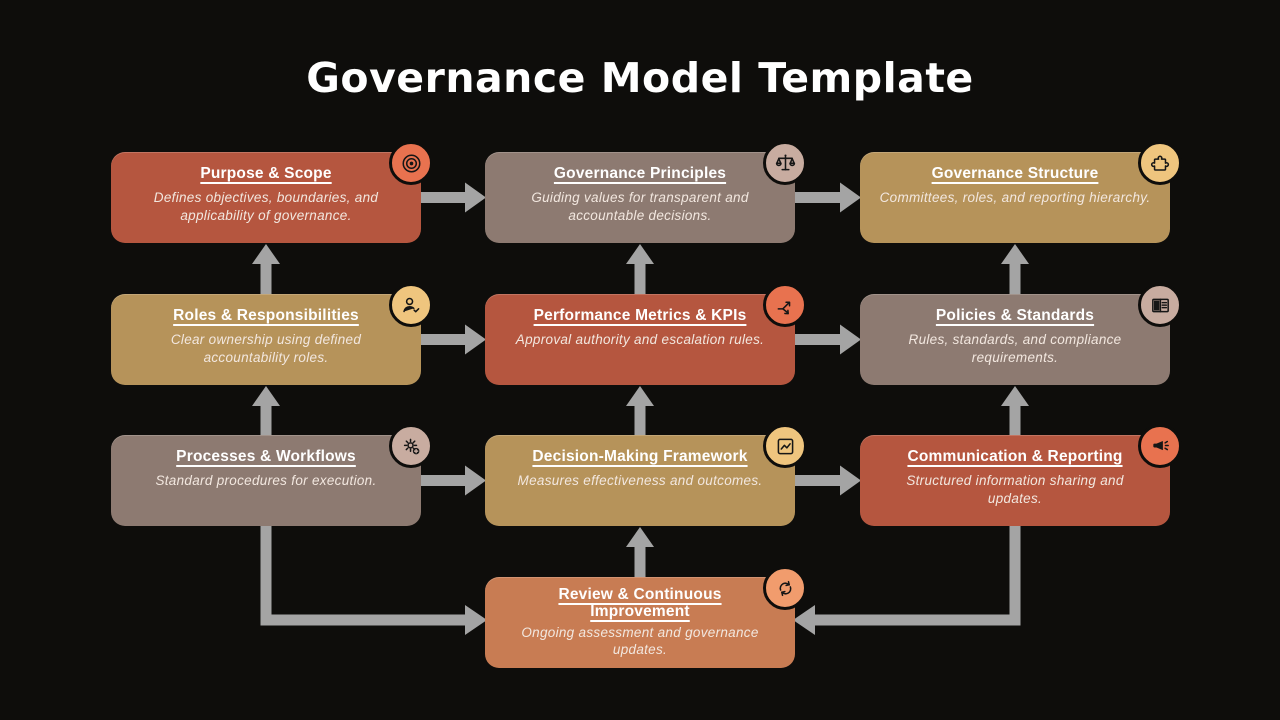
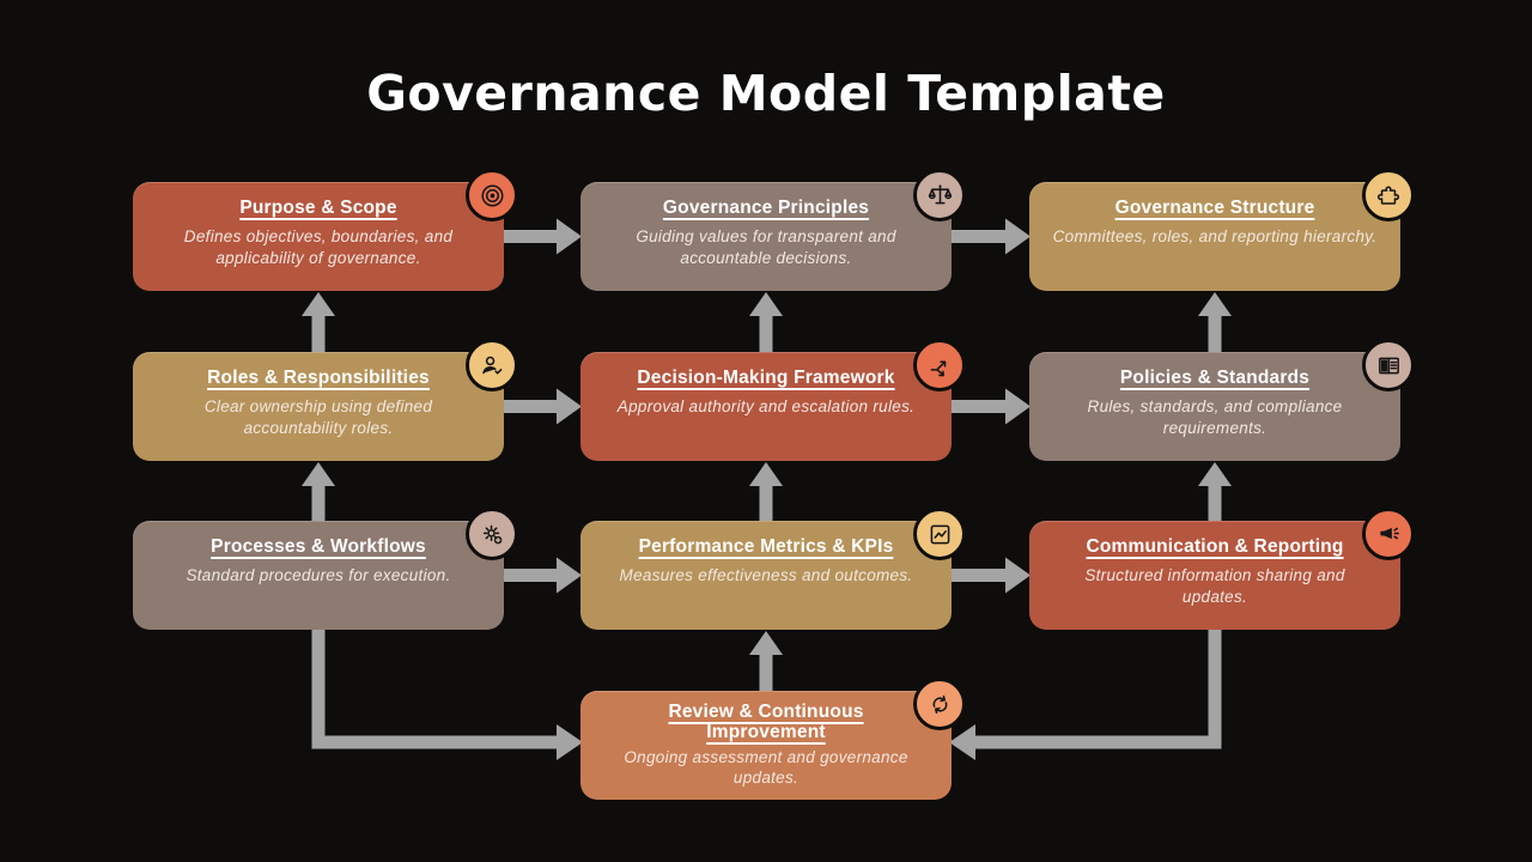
  Governance Model Template
  Purpose & Scope
  Defines objectives, boundaries, and applicability of governance.
  Governance Principles
  Guiding values for transparent and accountable decisions.
  Governance Structure
  Committees, roles, and reporting hierarchy.
  Roles & Responsibilities
  Clear ownership using defined accountability roles.
- Performance Metrics & KPIs
+ Decision-Making Framework
  Approval authority and escalation rules.
  Policies & Standards
  Rules, standards, and compliance requirements.
  Processes & Workflows
  Standard procedures for execution.
- Decision-Making Framework
+ Performance Metrics & KPIs
  Measures effectiveness and outcomes.
  Communication & Reporting
  Structured information sharing and updates.
  Review & Continuous Improvement
  Ongoing assessment and governance updates.
